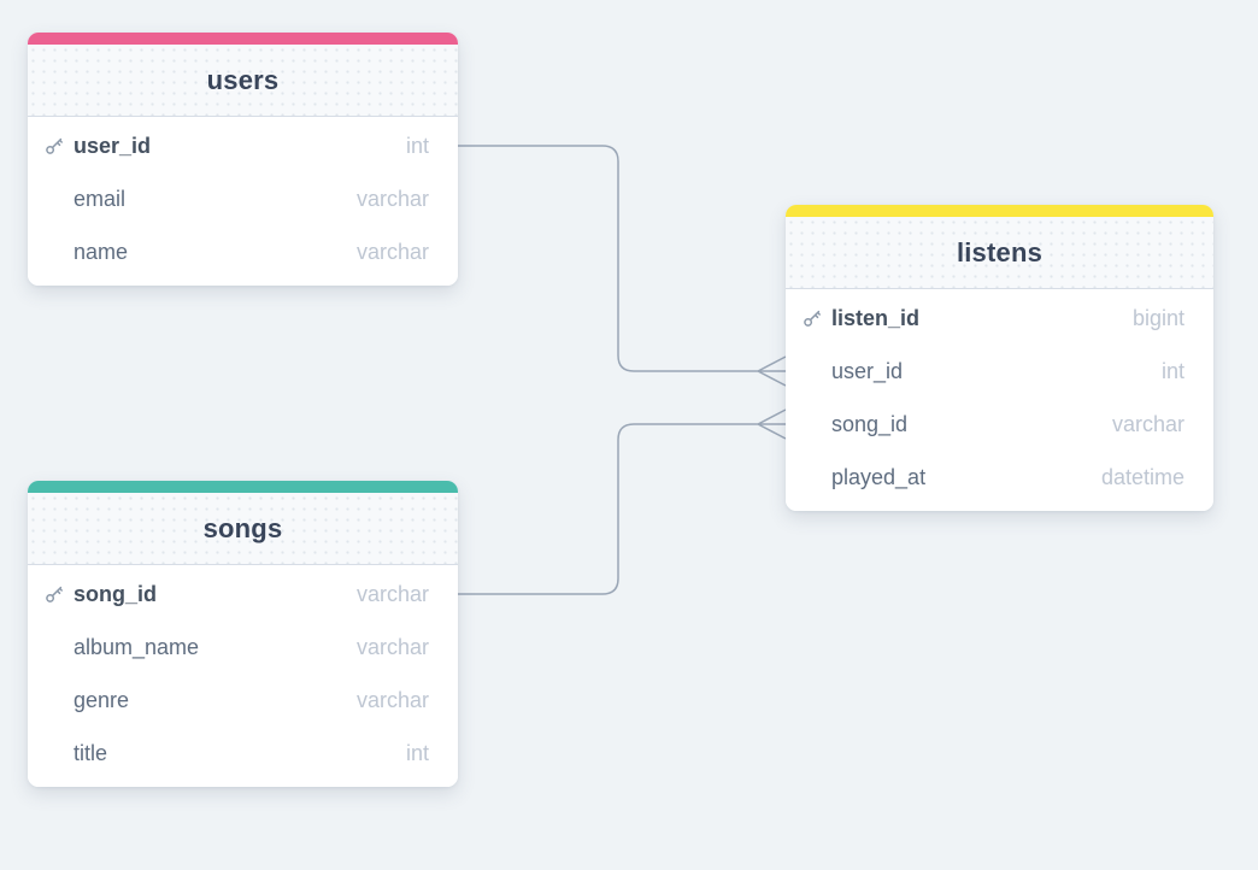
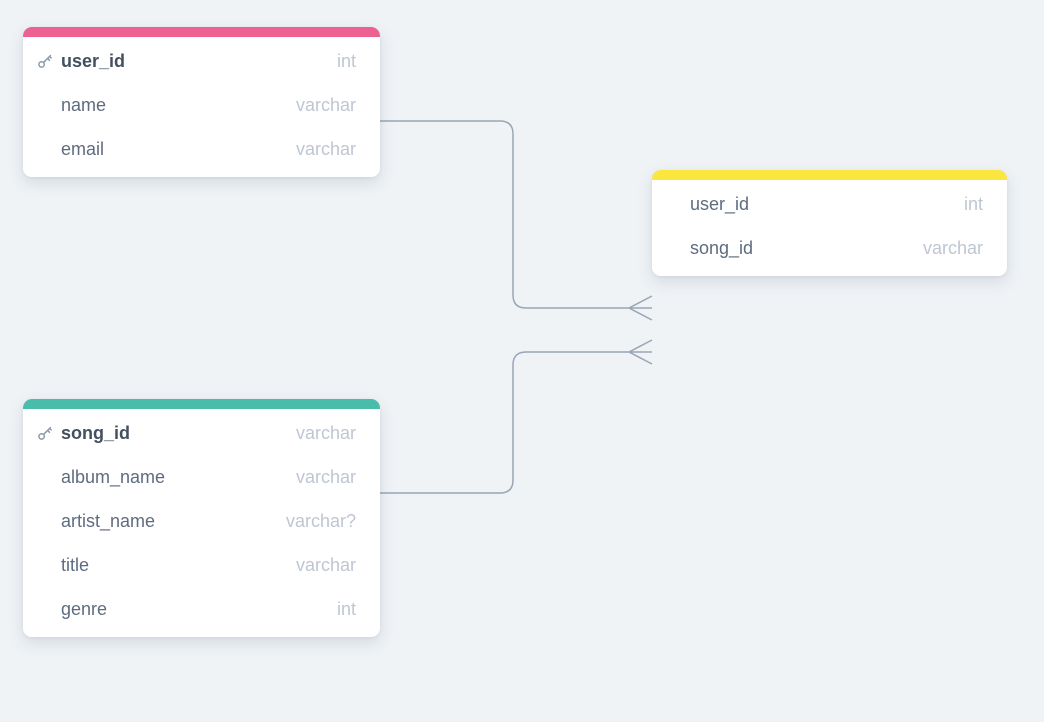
- users
  user_id
  int
- email
+ name
  varchar
- name
+ email
  varchar
- listens
- listen_id
- bigint
  user_id
  int
  song_id
  varchar
- played_at
- datetime
- songs
  song_id
  varchar
  album_name
  varchar
+ artist_name
+ varchar?
- genre
+ title
  varchar
- title
+ genre
  int
